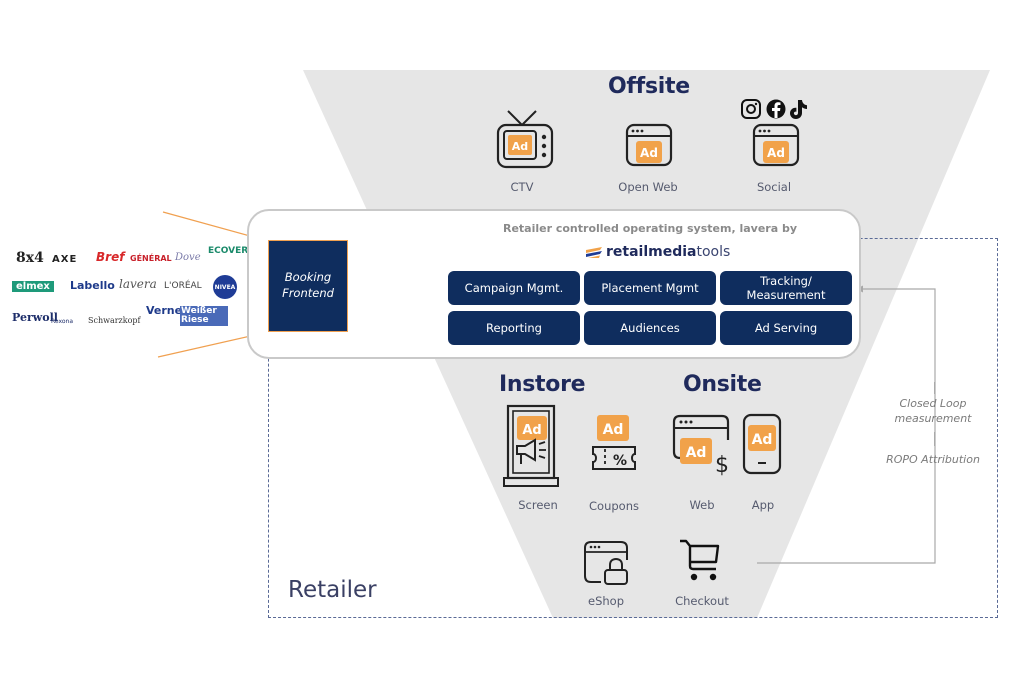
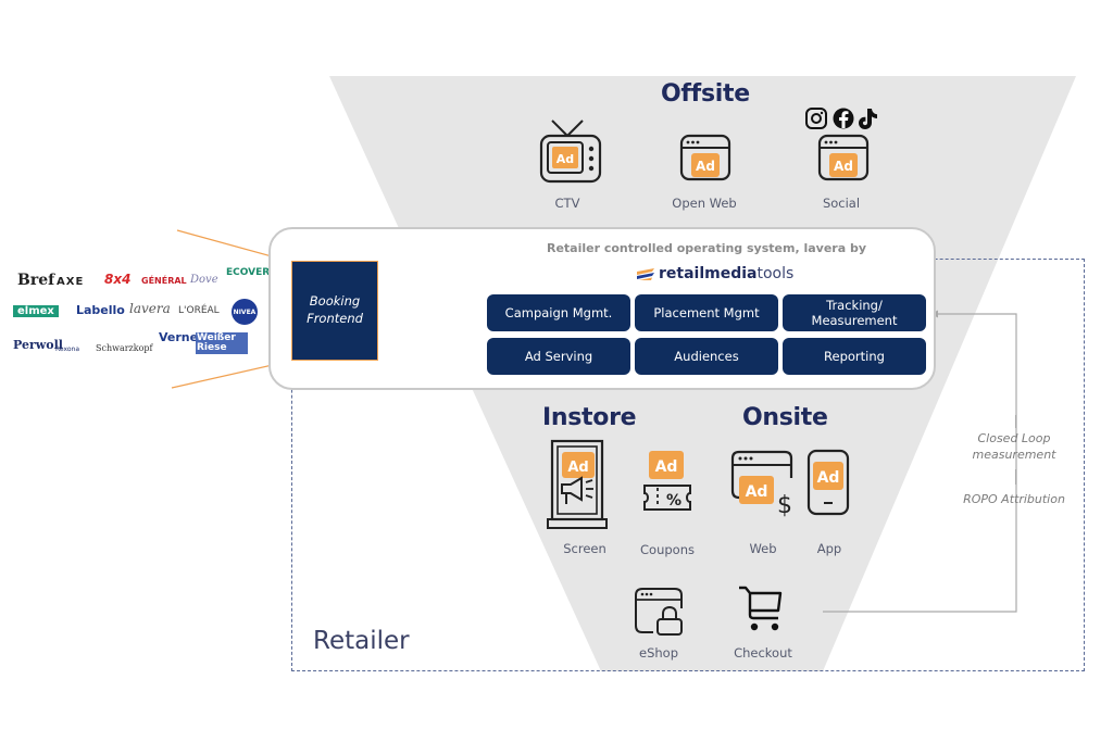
  Offsite
  Ad
  CTV
  Ad
  Open Web
  Ad
  Social
- 8x4
+ Bref
  AXE
- Bref
+ 8x4
  GÉNÉRAL
  Dove
  ECOVER
  elmex
  Labello
  lavera
  L'ORÉAL
  Perwoll
  Schwarzkopf
  Verne
  Weißer Riese
  Booking Frontend
  Retailer controlled operating system, lavera by
  retailmediatools
  Campaign Mgmt.
  Placement Mgmt
  Tracking/
  Measurement
- Reporting
+ Ad Serving
  Audiences
- Ad Serving
+ Reporting
  Instore
  Onsite
  Ad
  Screen
  Ad
  %
  Coupons
  Ad
  $
  Web
  Ad
  App
  eShop
  Checkout
  Closed Loop measurement
  ROPO Attribution
  Retailer
